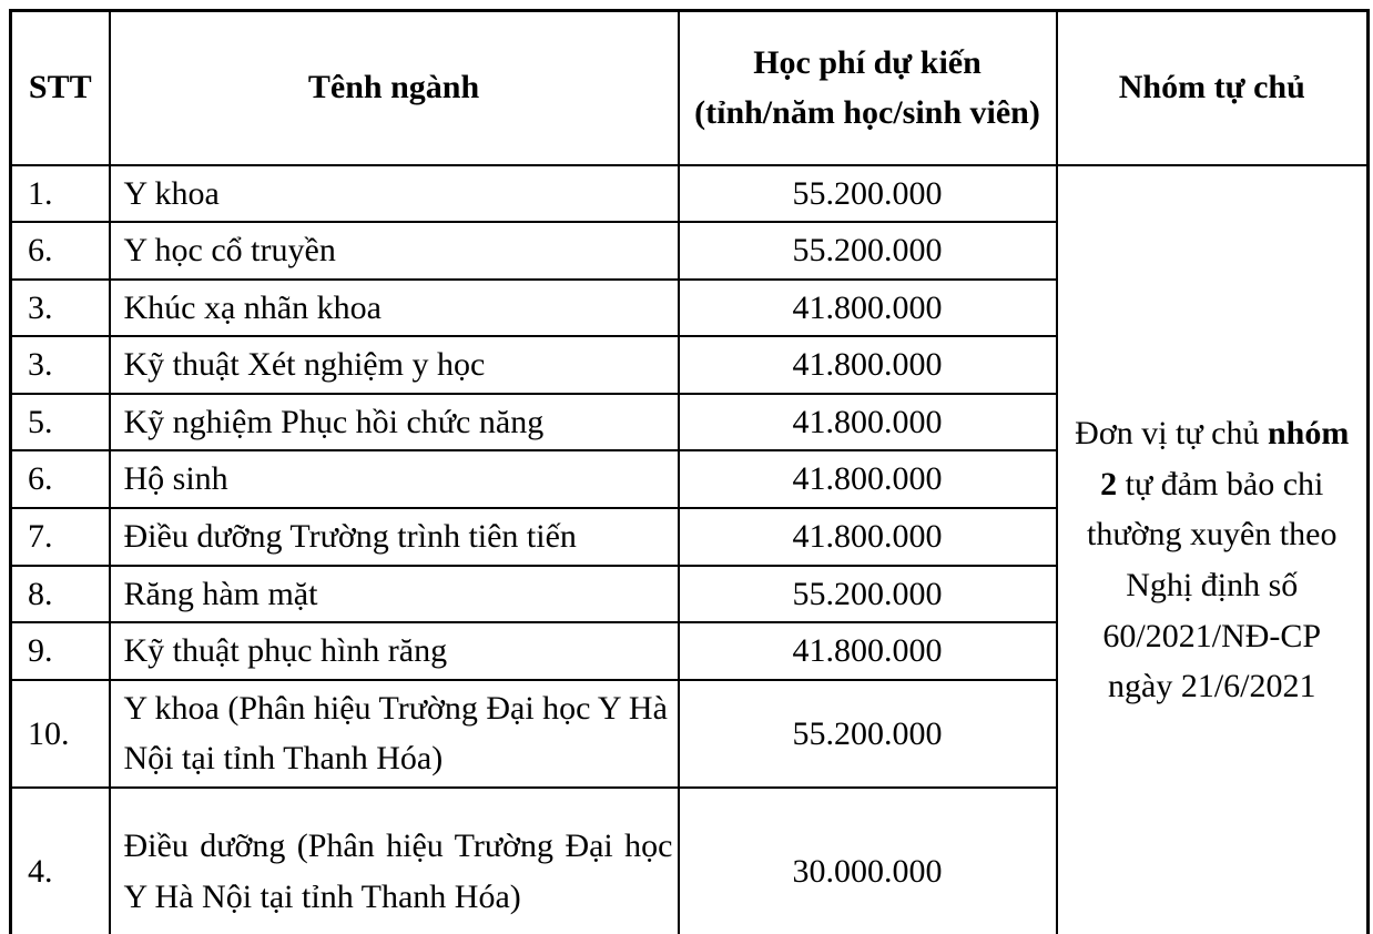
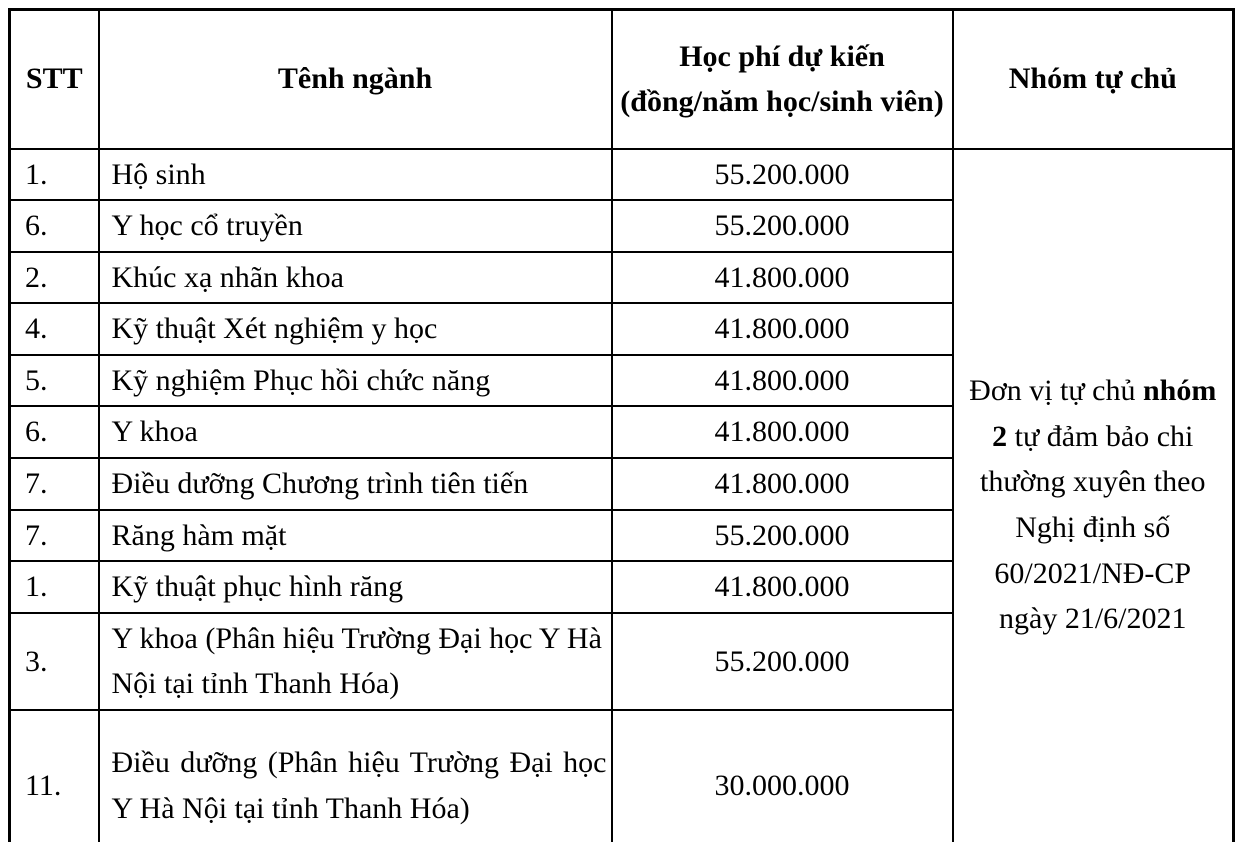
- STT	Tênh ngành	Học phí dự kiến (tỉnh/năm học/sinh viên)	Nhóm tự chủ
+ STT	Tênh ngành	Học phí dự kiến (đồng/năm học/sinh viên)	Nhóm tự chủ
- 1.	Y khoa	55.200.000	Đơn vị tự chủ nhóm 2 tự đảm bảo chi thường xuyên theo Nghị định số 60/2021/NĐ-CP ngày 21/6/2021
+ 1.	Hộ sinh	55.200.000	Đơn vị tự chủ nhóm 2 tự đảm bảo chi thường xuyên theo Nghị định số 60/2021/NĐ-CP ngày 21/6/2021
  6.	Y học cổ truyền	55.200.000
- 3.	Khúc xạ nhãn khoa	41.800.000
+ 2.	Khúc xạ nhãn khoa	41.800.000
- 3.	Kỹ thuật Xét nghiệm y học	41.800.000
+ 4.	Kỹ thuật Xét nghiệm y học	41.800.000
  5.	Kỹ nghiệm Phục hồi chức năng	41.800.000
- 6.	Hộ sinh	41.800.000
+ 6.	Y khoa	41.800.000
- 7.	Điều dưỡng Trường trình tiên tiến	41.800.000
+ 7.	Điều dưỡng Chương trình tiên tiến	41.800.000
- 8.	Răng hàm mặt	55.200.000
+ 7.	Răng hàm mặt	55.200.000
- 9.	Kỹ thuật phục hình răng	41.800.000
+ 1.	Kỹ thuật phục hình răng	41.800.000
- 10.	Y khoa (Phân hiệu Trường Đại học Y Hà Nội tại tỉnh Thanh Hóa)	55.200.000
+ 3.	Y khoa (Phân hiệu Trường Đại học Y Hà Nội tại tỉnh Thanh Hóa)	55.200.000
- 4.	Điều dưỡng (Phân hiệu Trường Đại học Y Hà Nội tại tỉnh Thanh Hóa)	30.000.000
+ 11.	Điều dưỡng (Phân hiệu Trường Đại học Y Hà Nội tại tỉnh Thanh Hóa)	30.000.000
